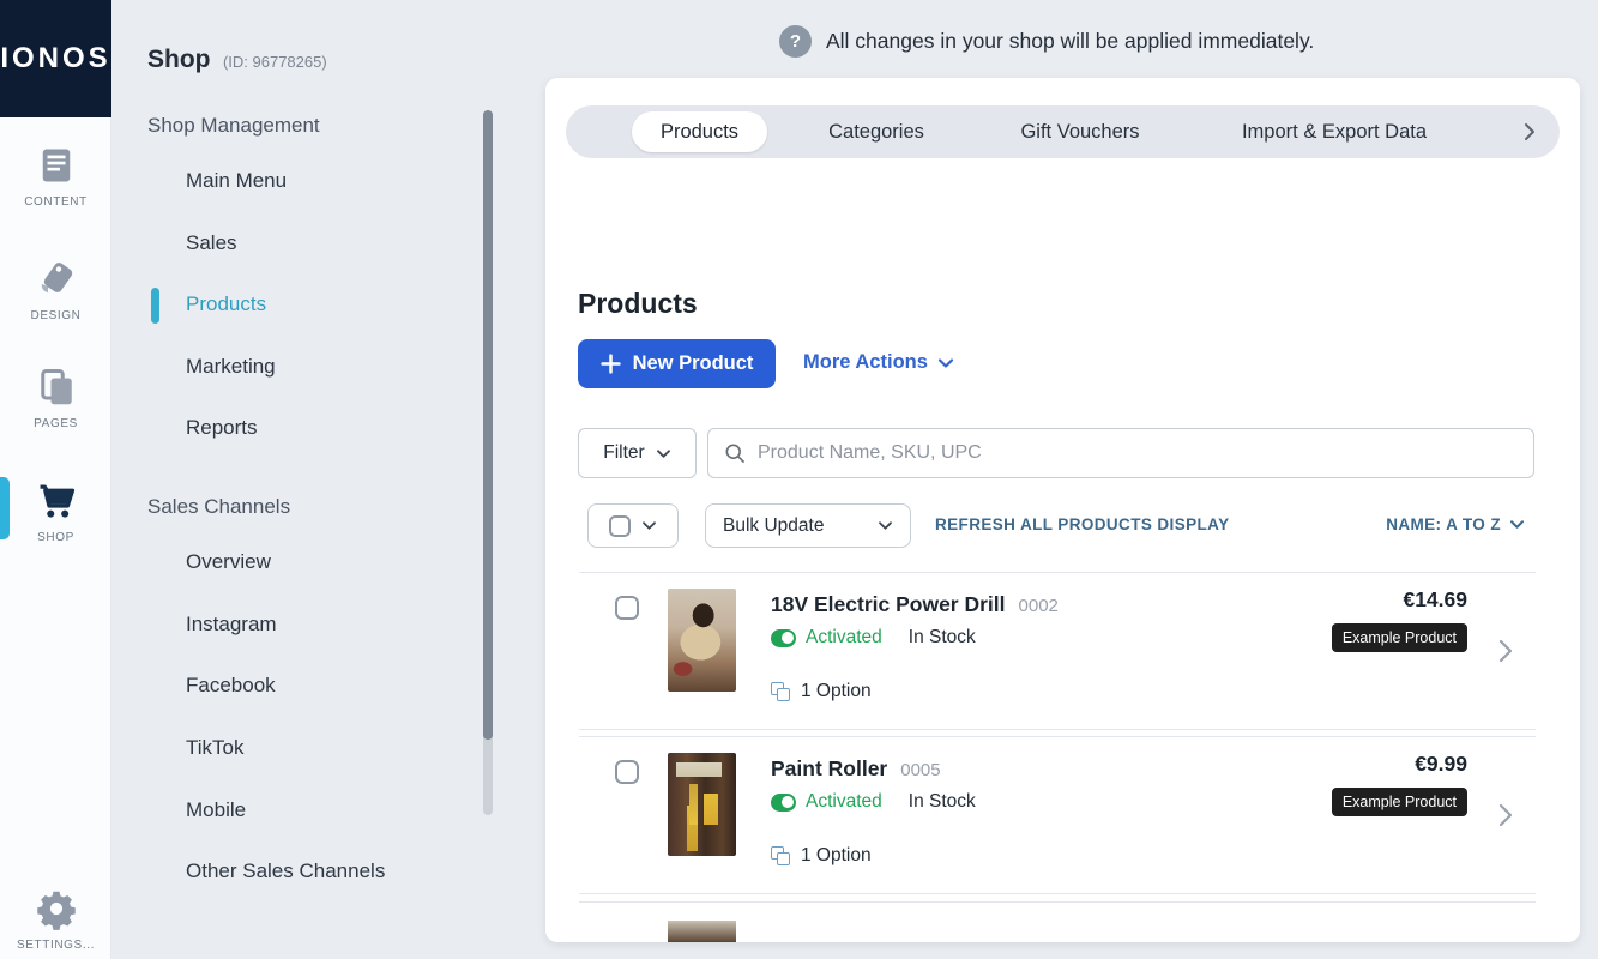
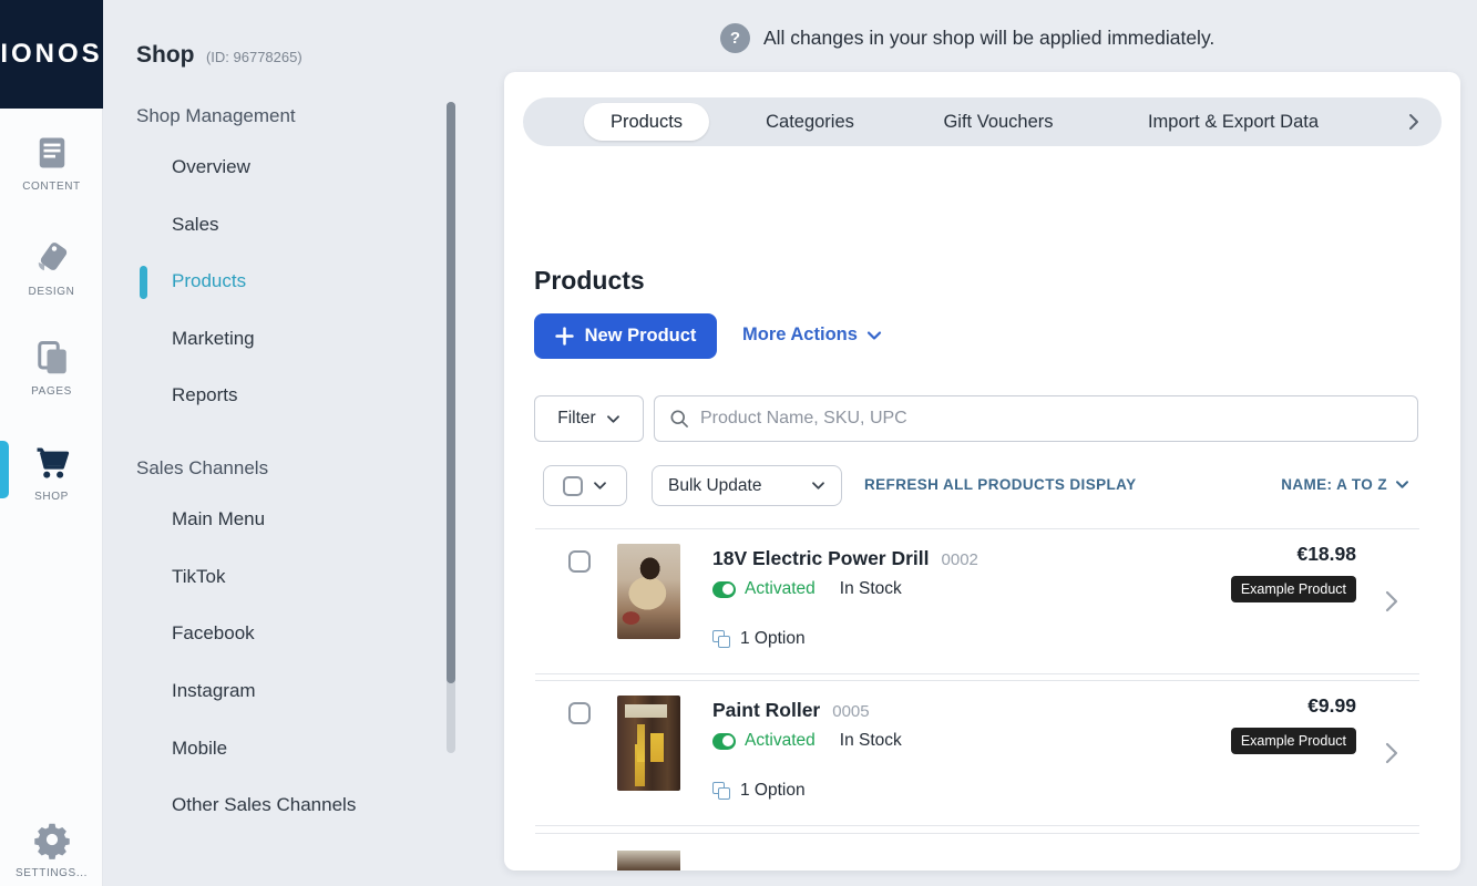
  IONOS
  CONTENT
  DESIGN
  PAGES
  SHOP
  SETTINGS...
  Shop (ID: 96778265)
  Shop Management
- Main Menu
+ Overview
  Sales
  Products
  Marketing
  Reports
  Sales Channels
- Overview
+ Main Menu
- Instagram
+ TikTok
  Facebook
- TikTok
+ Instagram
  Mobile
  Other Sales Channels
  ?
  All changes in your shop will be applied immediately.
  Products
  Categories
  Gift Vouchers
  Import & Export Data
  Products
  New Product
  More Actions
  Filter
  Product Name, SKU, UPC
  Bulk Update
  REFRESH ALL PRODUCTS DISPLAY
  NAME: A TO Z
  18V Electric Power Drill
  0002
  Activated
  In Stock
  1 Option
- €14.69
+ €18.98
  Example Product
  Paint Roller
  0005
  Activated
  In Stock
  1 Option
  €9.99
  Example Product
